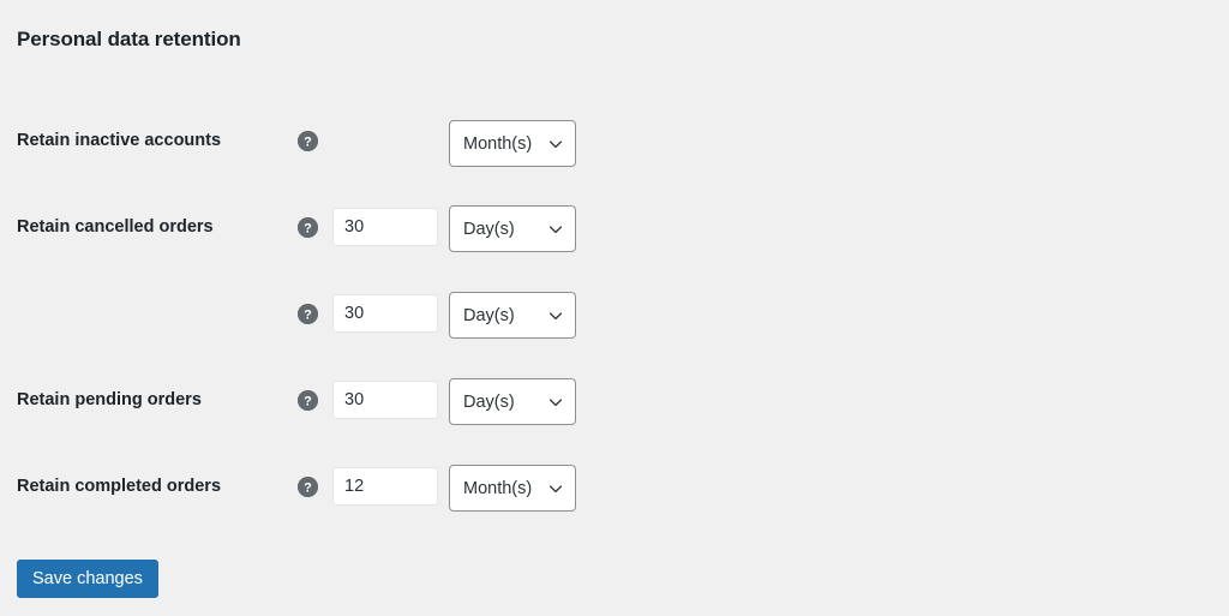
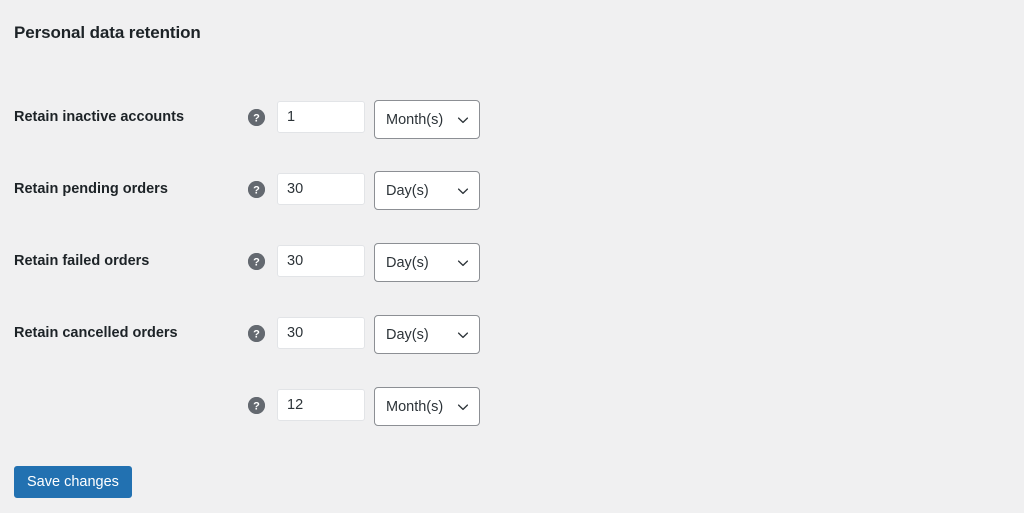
  Personal data retention
  Retain inactive accounts
  ?
+ 1
  Month(s)
- Retain cancelled orders
+ Retain pending orders
  ?
  30
  Day(s)
+ Retain failed orders
  ?
  30
  Day(s)
- Retain pending orders
+ Retain cancelled orders
  ?
  30
  Day(s)
- Retain completed orders
  ?
  12
  Month(s)
  Save changes
